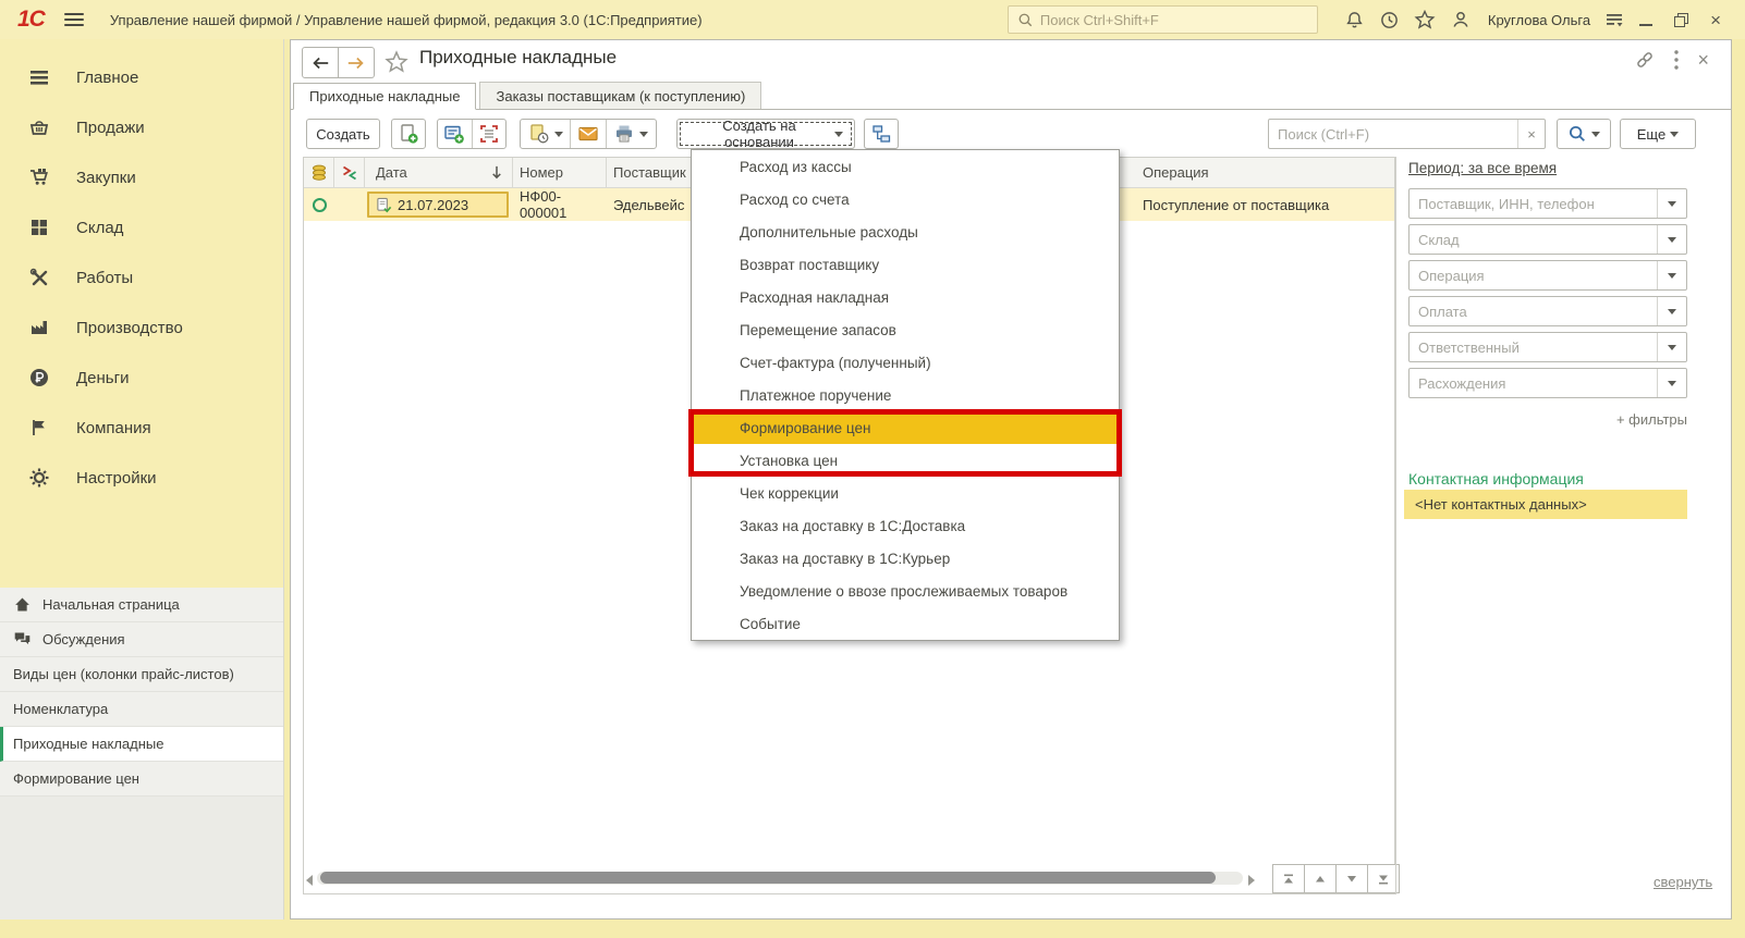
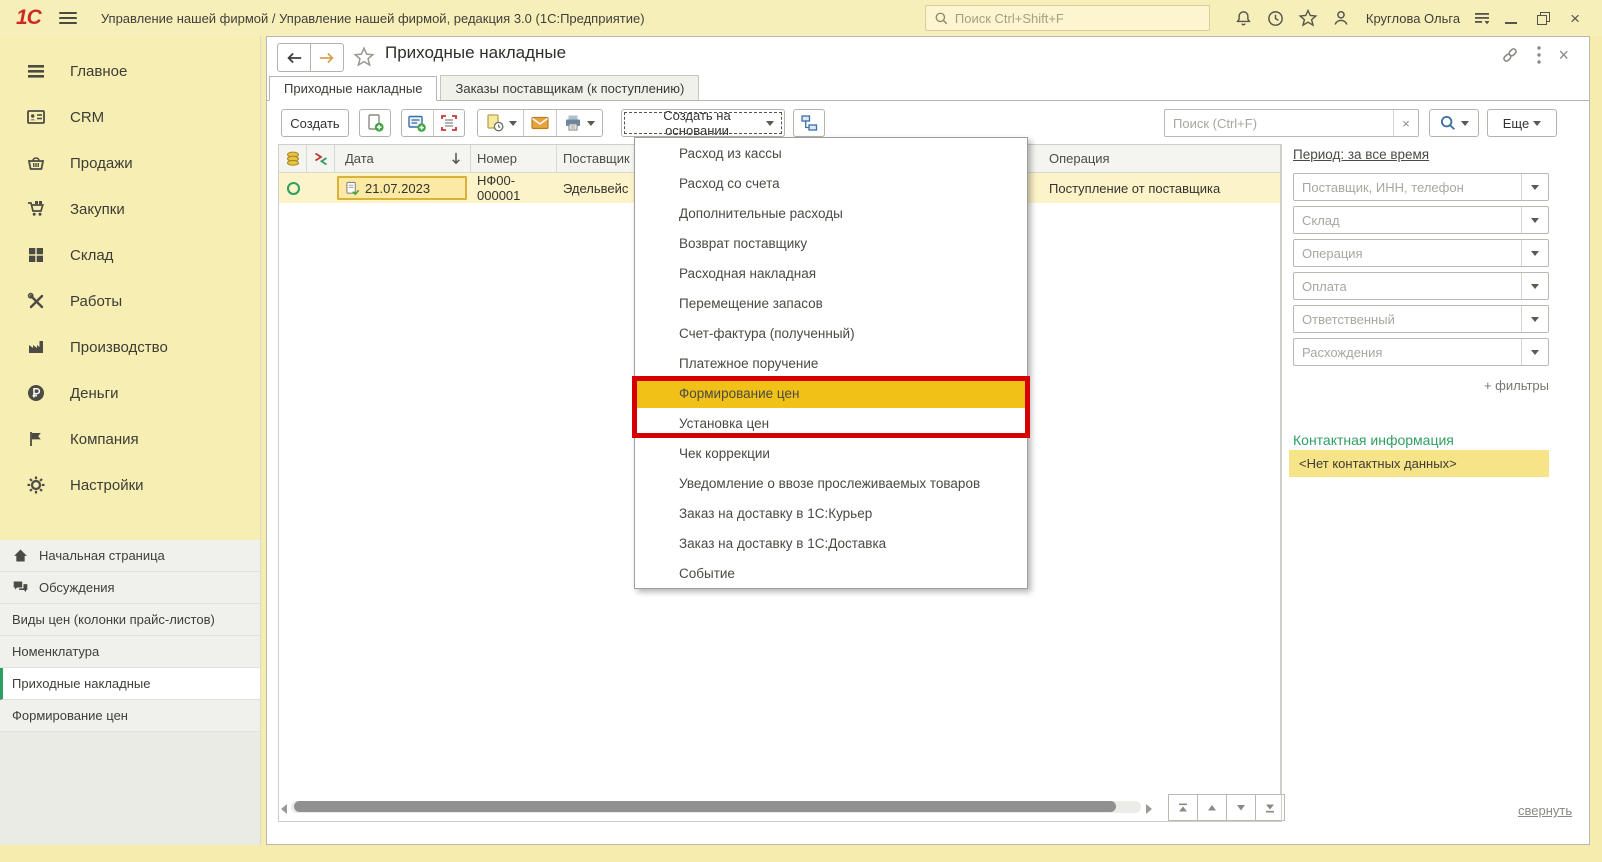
  1С
  Управление нашей фирмой / Управление нашей фирмой, редакция 3.0 (1С:Предприятие)
  Поиск Ctrl+Shift+F
  Круглова Ольга
  ×
  Главное
+ CRM
  Продажи
  Закупки
  Склад
  Работы
  Производство
  Деньги
  Компания
  Настройки
  Начальная страница
  Обсуждения
  Виды цен (колонки прайс-листов)
  Номенклатура
  Приходные накладные
  Формирование цен
  Приходные накладные
  ×
  Приходные накладные
  Заказы поставщикам (к поступлению)
  Создать
  Создать на основании
  Поиск (Ctrl+F)
  ×
  Еще
  Дата
  Номер
  Поставщик
  Операция
  21.07.2023
  НФ00-000001
  Эдельвейс
  Поступление от поставщика
  Период: за все время
  Поставщик, ИНН, телефон
  Склад
  Операция
  Оплата
  Ответственный
  Расхождения
  + фильтры
  Контактная информация
  <Нет контактных данных>
  свернуть
  Расход из кассы
  Расход со счета
  Дополнительные расходы
  Возврат поставщику
  Расходная накладная
  Перемещение запасов
  Счет-фактура (полученный)
  Платежное поручение
  Формирование цен
  Установка цен
  Чек коррекции
- Заказ на доставку в 1С:Доставка
+ Уведомление о ввозе прослеживаемых товаров
  Заказ на доставку в 1С:Курьер
- Уведомление о ввозе прослеживаемых товаров
+ Заказ на доставку в 1С:Доставка
  Событие
